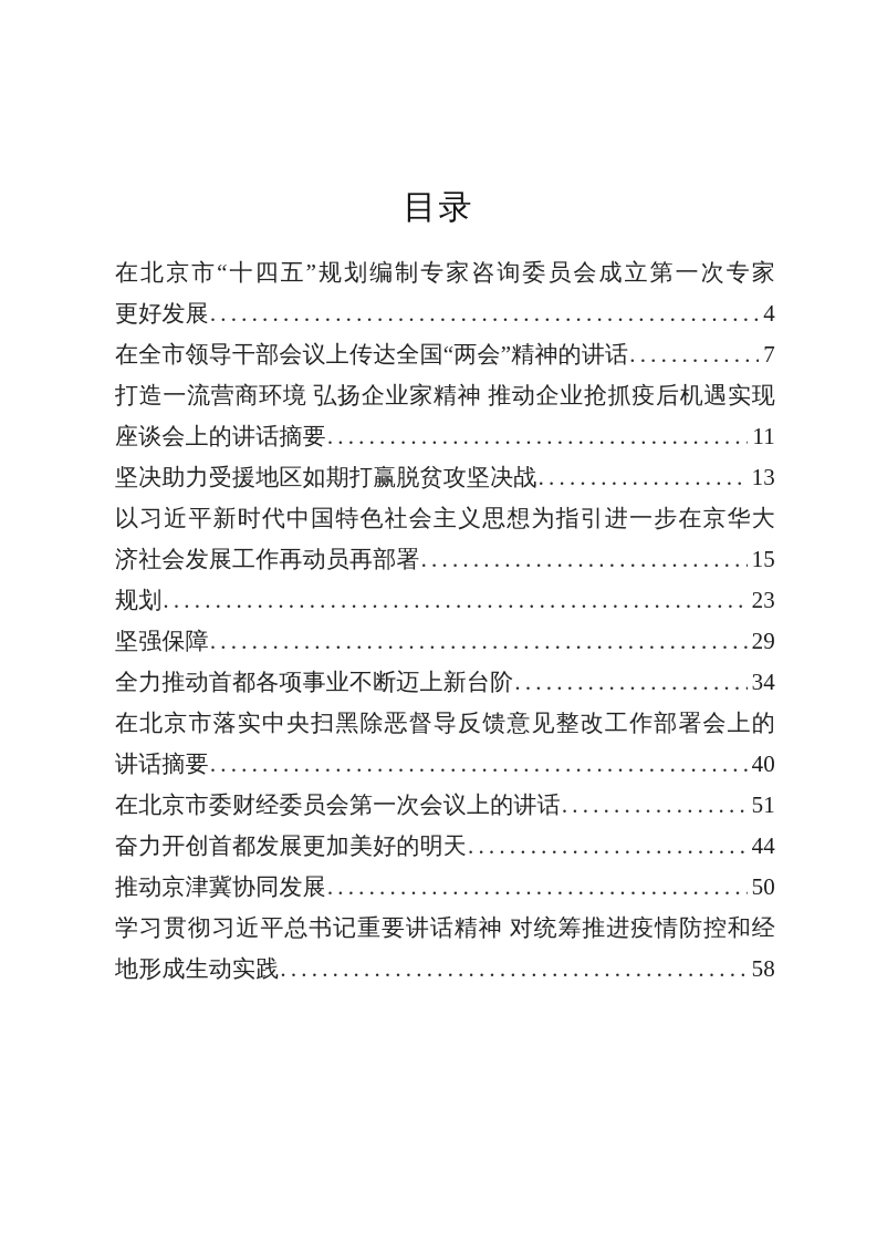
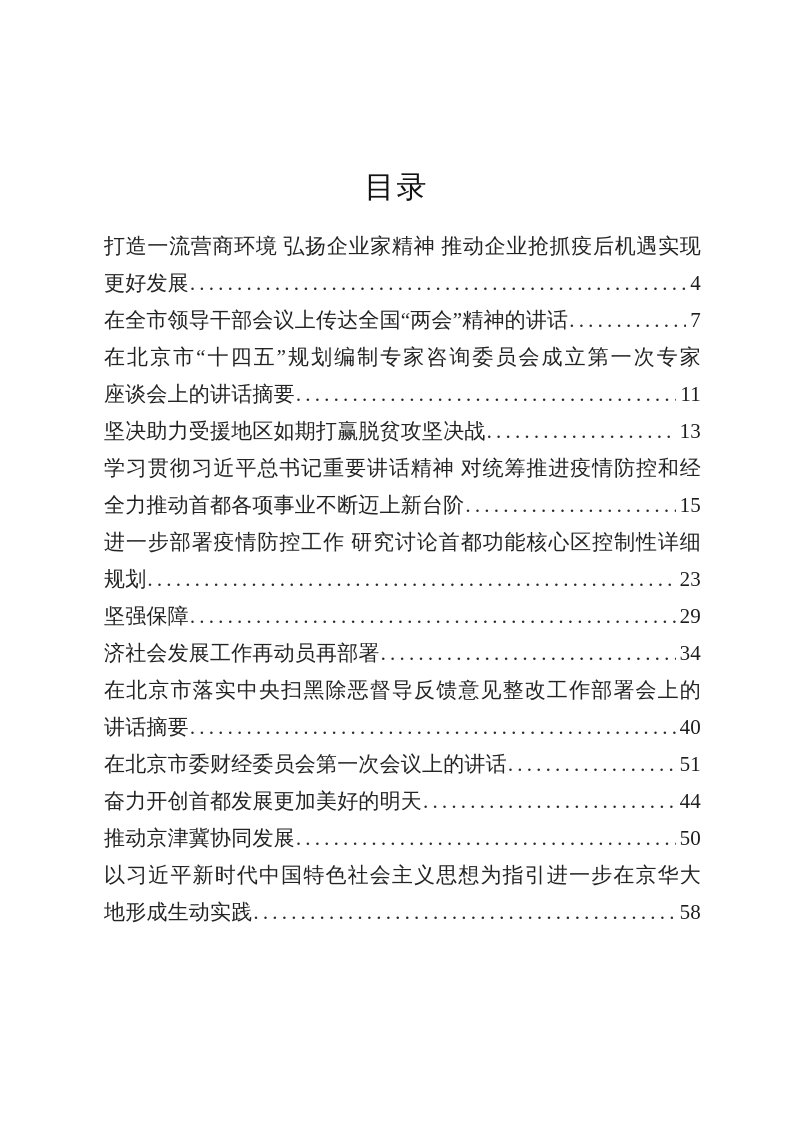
  目录
- 在北京市“十四五”规划编制专家咨询委员会成立第一次专家
+ 打造一流营商环境 弘扬企业家精神 推动企业抢抓疫后机遇实现
  更好发展
  4
  在全市领导干部会议上传达全国“两会”精神的讲话
  7
- 打造一流营商环境 弘扬企业家精神 推动企业抢抓疫后机遇实现
+ 在北京市“十四五”规划编制专家咨询委员会成立第一次专家
  座谈会上的讲话摘要
  11
  坚决助力受援地区如期打赢脱贫攻坚决战
  13
- 以习近平新时代中国特色社会主义思想为指引进一步在京华大
+ 学习贯彻习近平总书记重要讲话精神 对统筹推进疫情防控和经
- 济社会发展工作再动员再部署
+ 全力推动首都各项事业不断迈上新台阶
  15
+ 进一步部署疫情防控工作 研究讨论首都功能核心区控制性详细
  规划
  23
  坚强保障
  29
- 全力推动首都各项事业不断迈上新台阶
+ 济社会发展工作再动员再部署
  34
  在北京市落实中央扫黑除恶督导反馈意见整改工作部署会上的
  讲话摘要
  40
  在北京市委财经委员会第一次会议上的讲话
  51
  奋力开创首都发展更加美好的明天
  44
  推动京津冀协同发展
  50
- 学习贯彻习近平总书记重要讲话精神 对统筹推进疫情防控和经
+ 以习近平新时代中国特色社会主义思想为指引进一步在京华大
  地形成生动实践
  58
